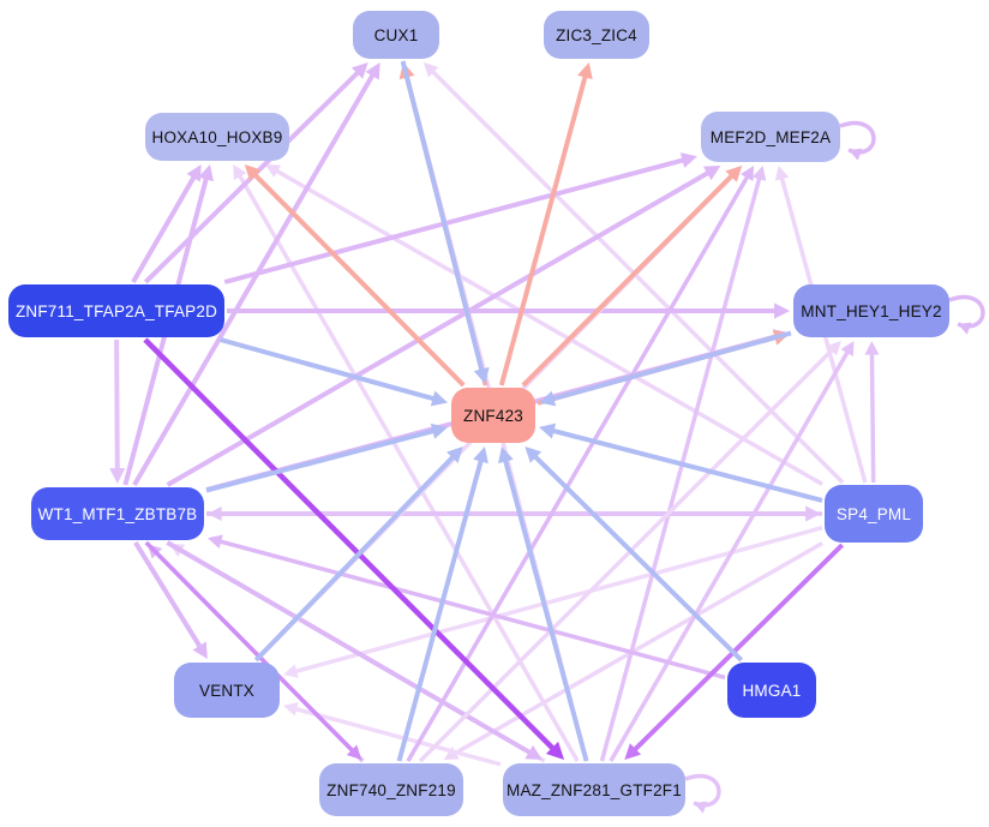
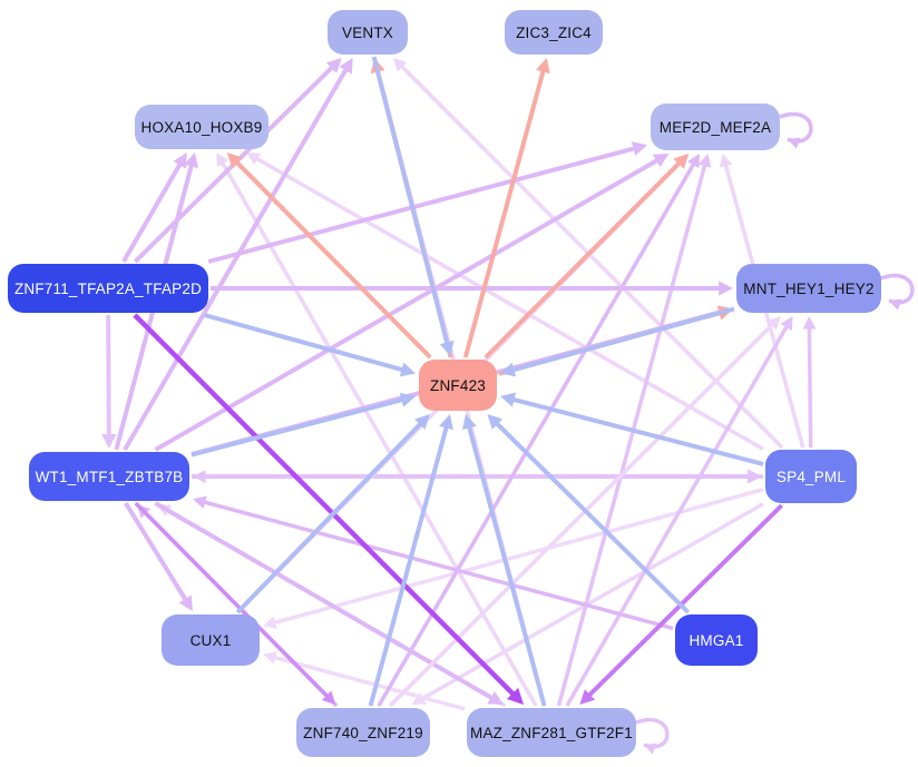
- CUX1
+ VENTX
  ZIC3_ZIC4
  HOXA10_HOXB9
  MEF2D_MEF2A
  ZNF711_TFAP2A_TFAP2D
  MNT_HEY1_HEY2
  ZNF423
  WT1_MTF1_ZBTB7B
  SP4_PML
- VENTX
+ CUX1
  HMGA1
  ZNF740_ZNF219
  MAZ_ZNF281_GTF2F1
